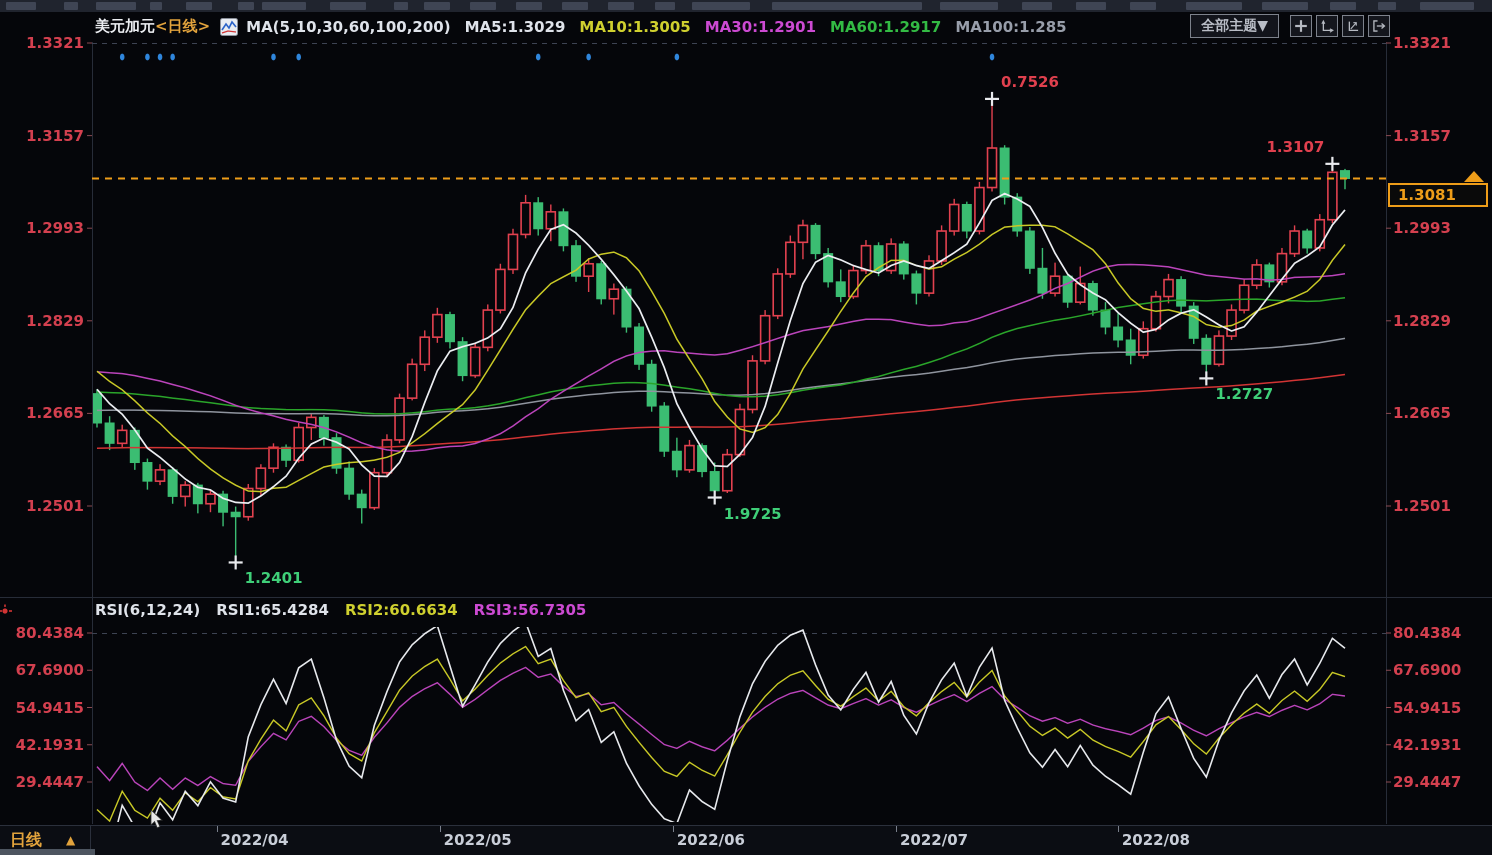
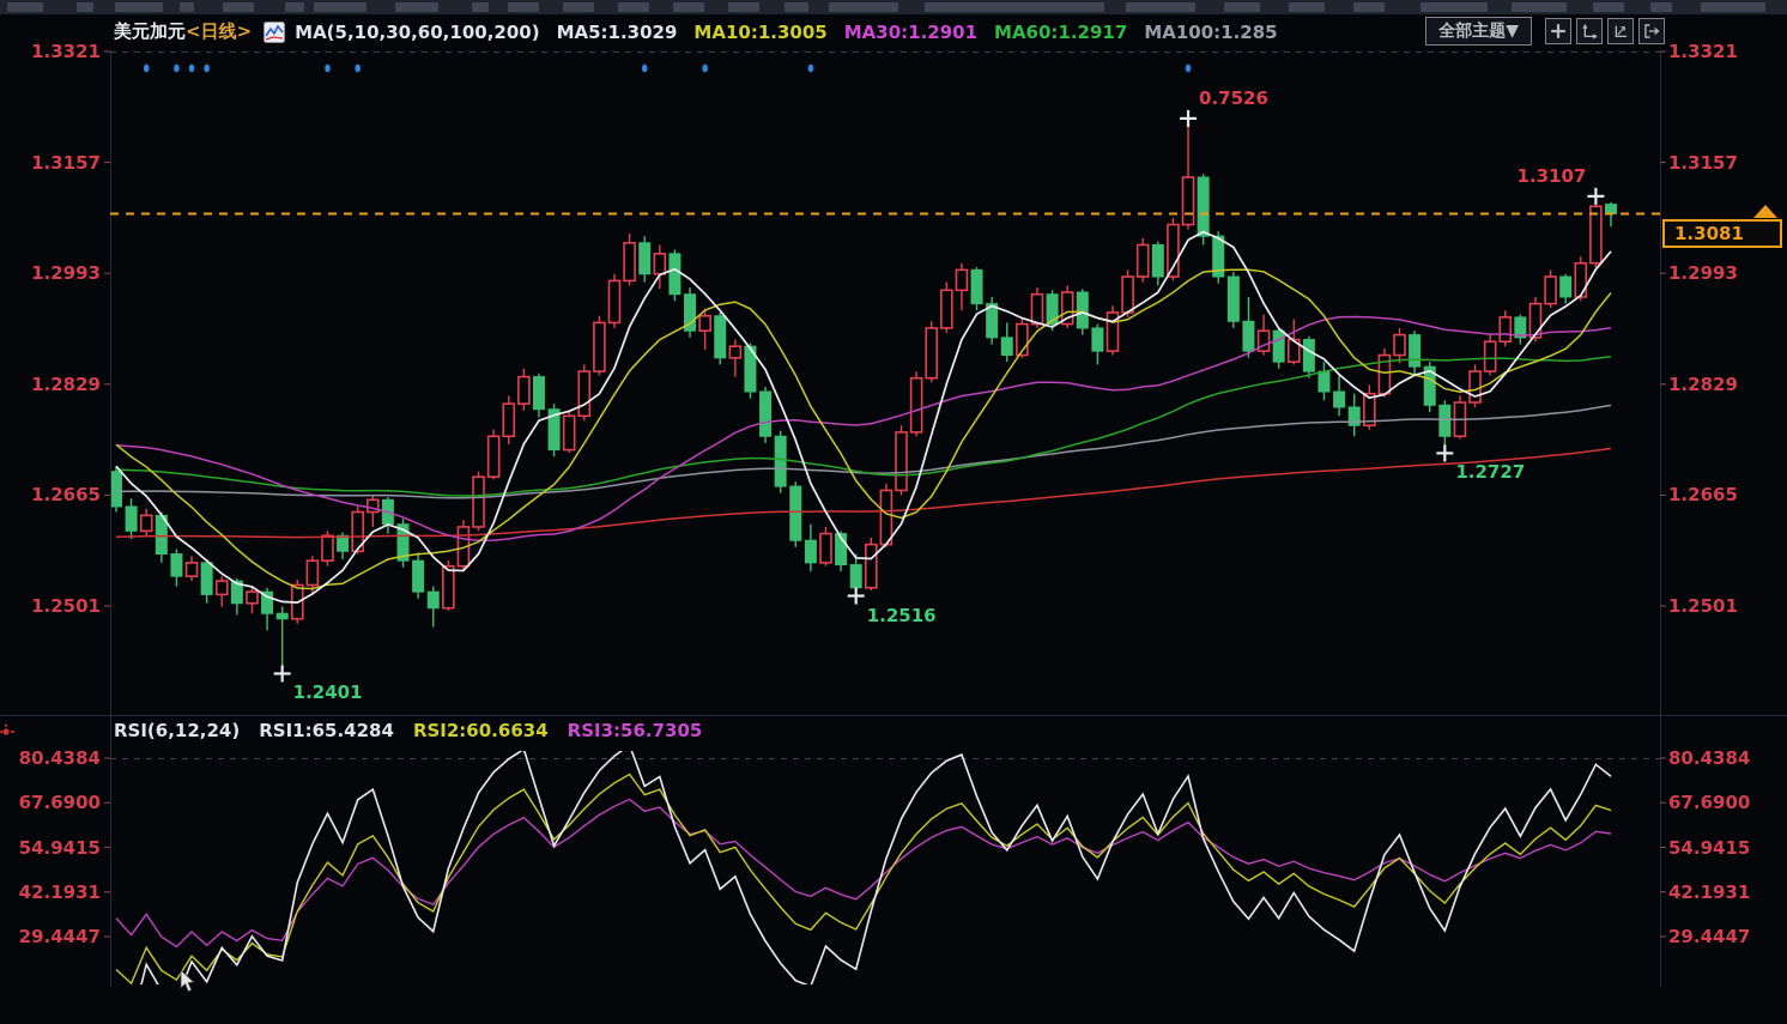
  美元加元
  <日线>
  MA(5,10,30,60,100,200)
  MA5:1.3029
  MA10:1.3005
  MA30:1.2901
  MA60:1.2917
  MA100:1.285
  全部主题▼
  1.3321
  1.3157
  1.2993
  1.2829
  1.2665
  1.2501
  1.3321
  1.3157
  1.2993
  1.2829
  1.2665
  1.2501
  80.4384
  67.6900
  54.9415
  42.1931
  29.4447
  80.4384
  67.6900
  54.9415
  42.1931
  29.4447
  0.7526
  1.3107
  1.2727
- 1.9725
+ 1.2516
  1.2401
  1.3081
  RSI(6,12,24)
  RSI1:65.4284
  RSI2:60.6634
  RSI3:56.7305
- 日线
- ▲
- 2022/04
- 2022/05
- 2022/06
- 2022/07
- 2022/08
